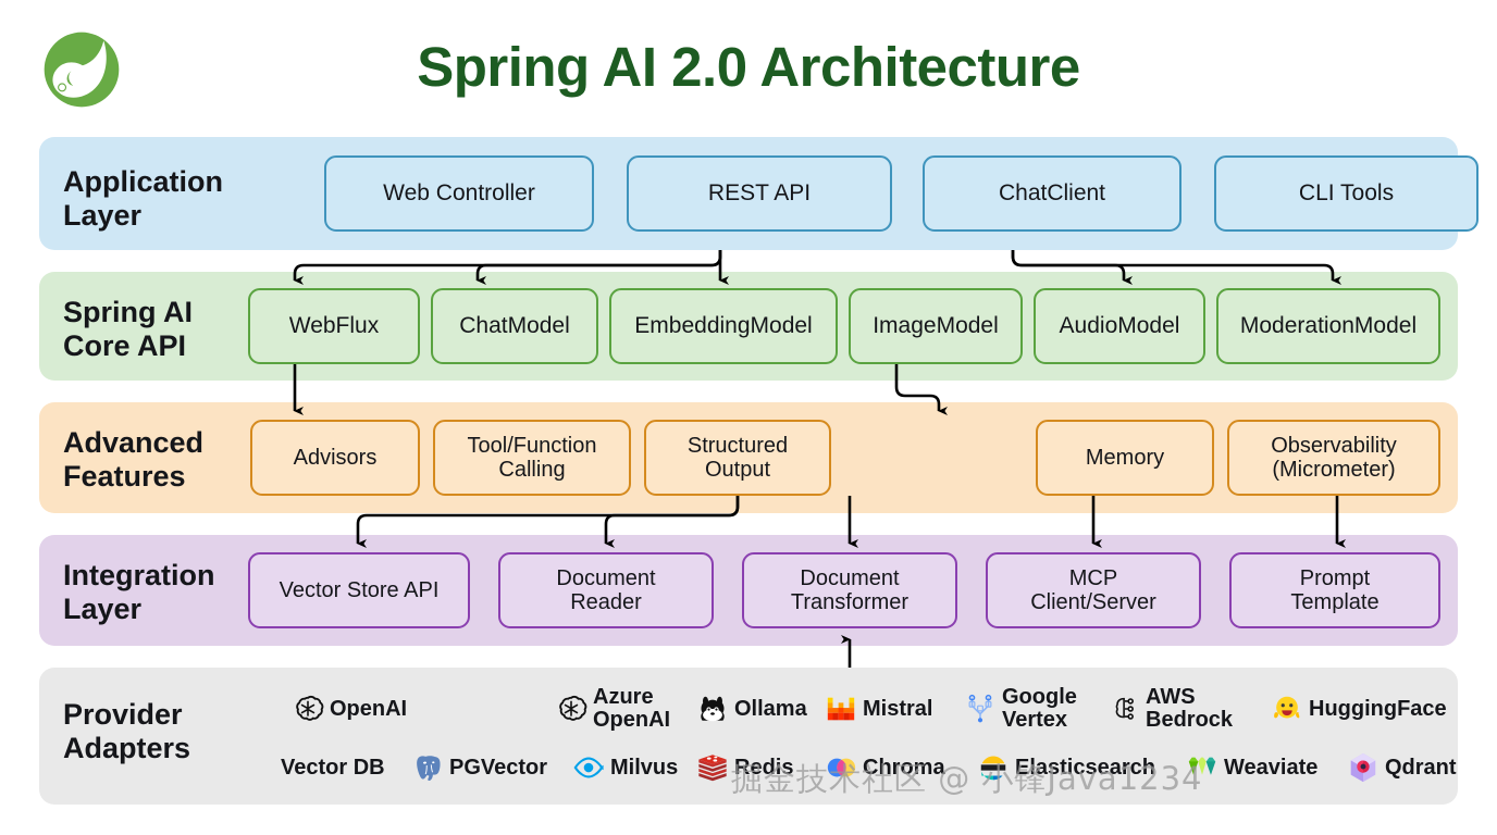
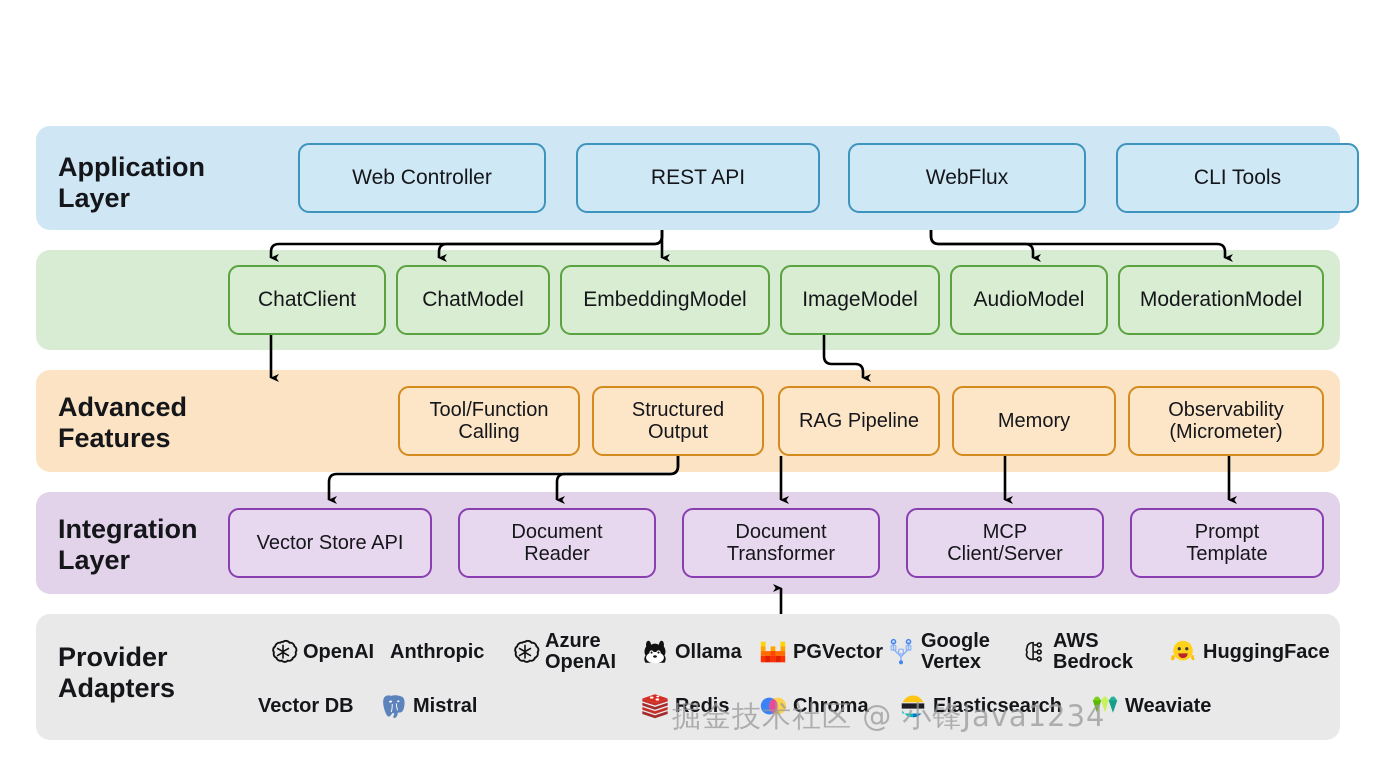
- Spring AI 2.0 Architecture
  Application
  Layer
  Web Controller
  REST API
- ChatClient
+ WebFlux
  CLI Tools
- Spring AI
- Core API
- WebFlux
+ ChatClient
  ChatModel
  EmbeddingModel
  ImageModel
  AudioModel
  ModerationModel
  Advanced
  Features
- Advisors
  Tool/Function
  Calling
  Structured
  Output
+ RAG Pipeline
  Memory
  Observability
  (Micrometer)
  Integration
  Layer
  Vector Store API
  Document
  Reader
  Document
  Transformer
  MCP
  Client/Server
  Prompt
  Template
  Provider
  Adapters
  OpenAI
+ Anthropic
  Azure
  OpenAI
  Ollama
- Mistral
+ PGVector
  Google
  Vertex
  AWS
  Bedrock
  HuggingFace
  Vector DB
- PGVector
+ Mistral
- Milvus
  Redis
  Chroma
  Elasticsearch
  Weaviate
- Qdrant
  掘金技术社区 @ 小锋Java1234
